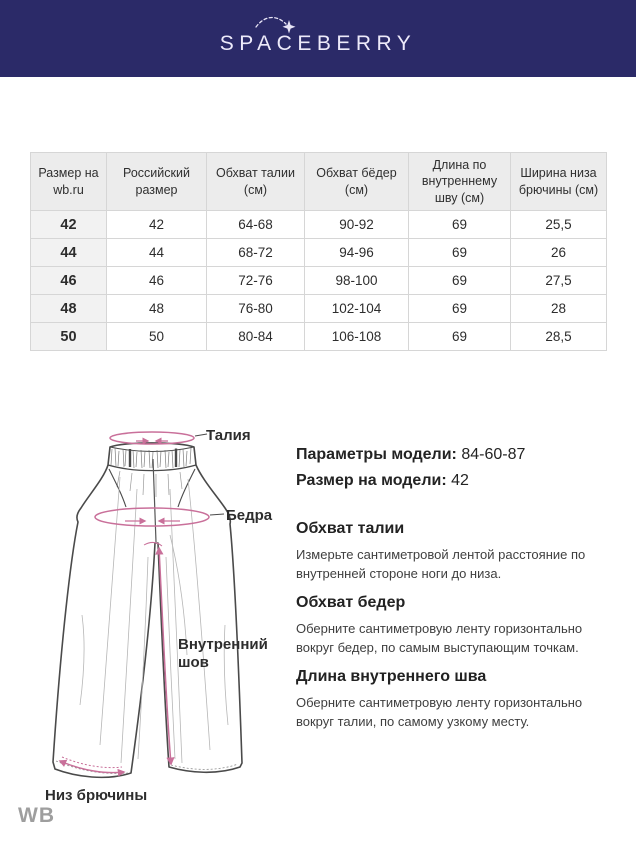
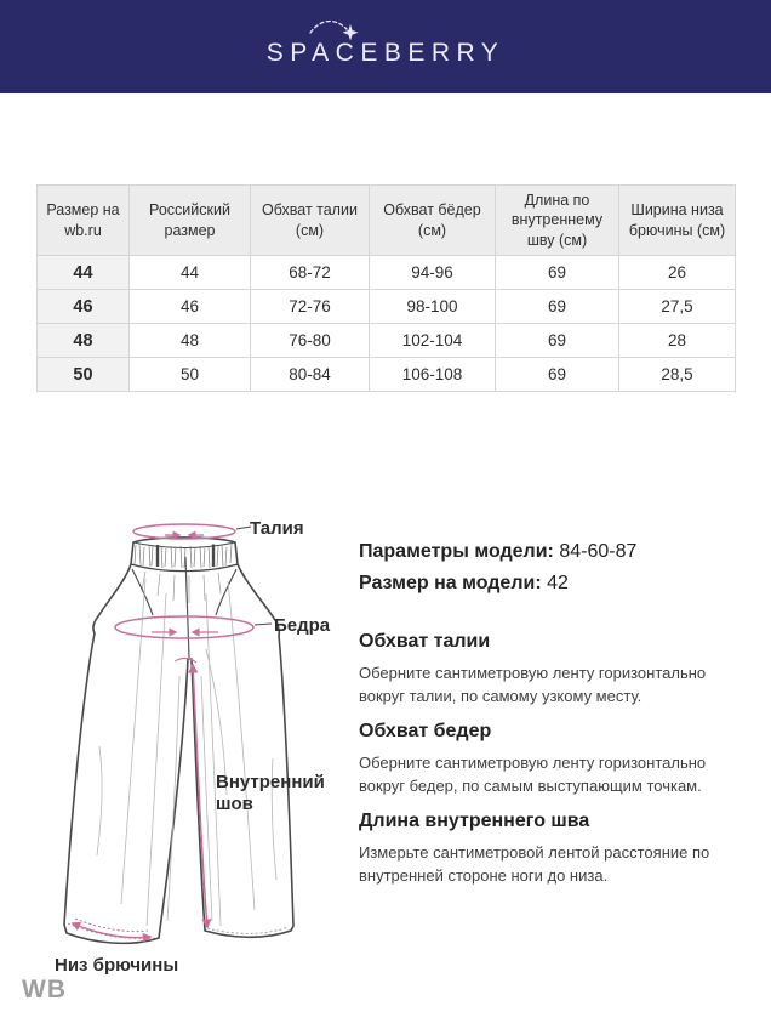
  SPACEBERRY
  Размер на wb.ru	Российский размер	Обхват талии (см)	Обхват бёдер (см)	Длина по внутреннему шву (см)	Ширина низа брючины (см)
- 42	42	64-68	90-92	69	25,5
  44	44	68-72	94-96	69	26
  46	46	72-76	98-100	69	27,5
  48	48	76-80	102-104	69	28
  50	50	80-84	106-108	69	28,5
  Талия
  Бедра
  Внутренний шов
  Низ брючины
  Параметры модели: 84-60-87
  Размер на модели: 42
  Обхват талии
- Измерьте сантиметровой лентой расстояние по внутренней стороне ноги до низа.
+ Оберните сантиметровую ленту горизонтально вокруг талии, по самому узкому месту.
  Обхват бедер
  Оберните сантиметровую ленту горизонтально вокруг бедер, по самым выступающим точкам.
  Длина внутреннего шва
- Оберните сантиметровую ленту горизонтально вокруг талии, по самому узкому месту.
+ Измерьте сантиметровой лентой расстояние по внутренней стороне ноги до низа.
  WB
